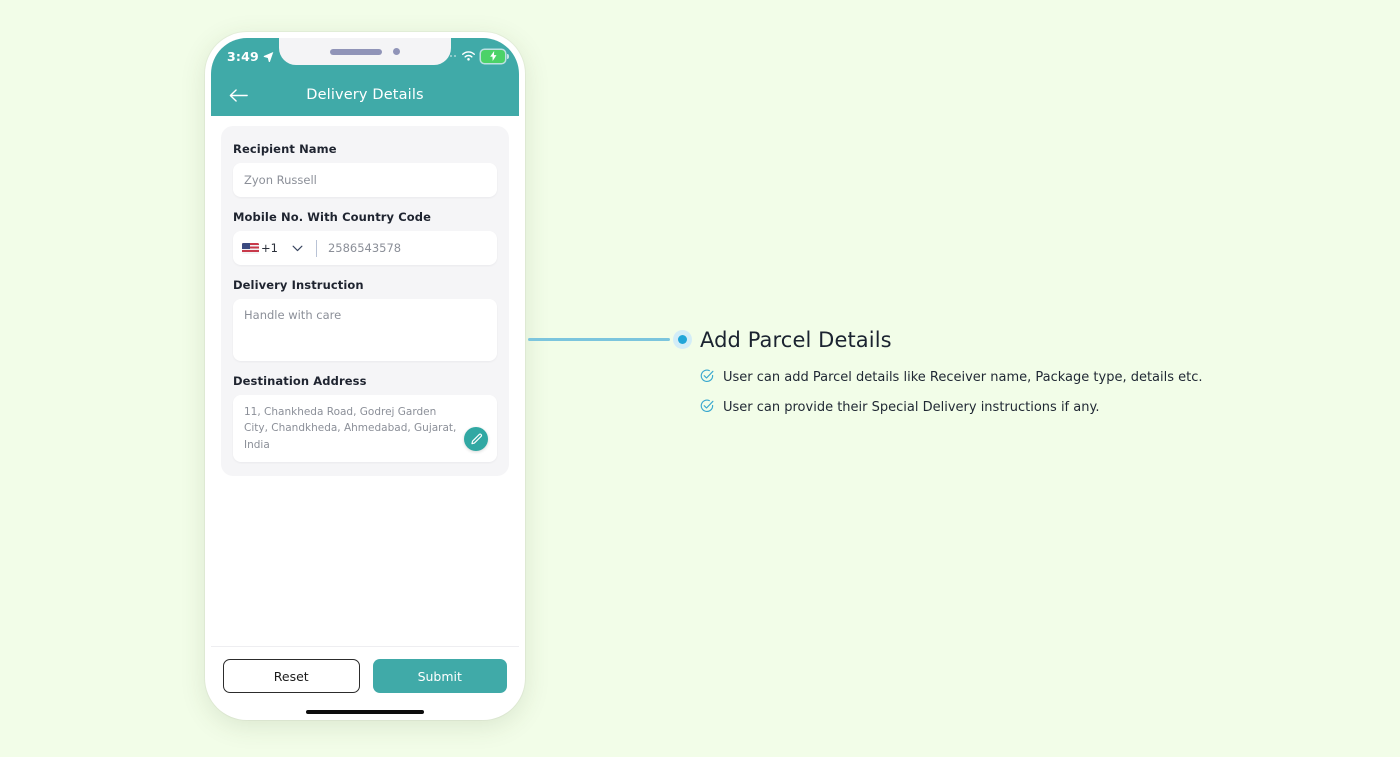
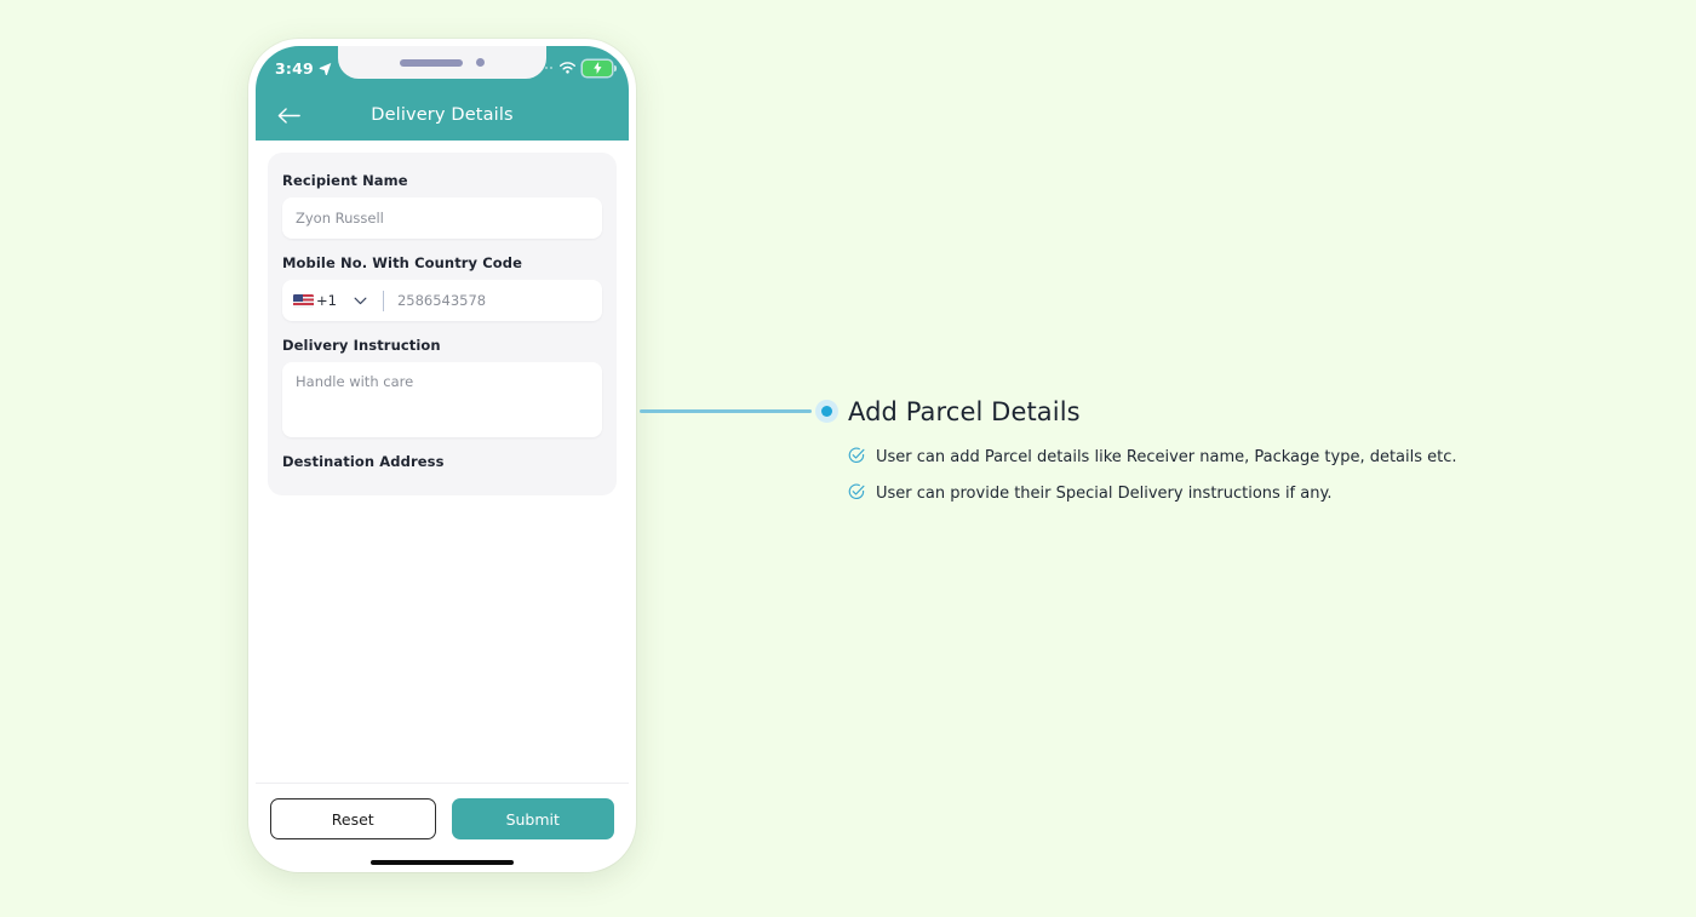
  3:49
  Delivery Details
  Recipient Name
  Zyon Russell
  Mobile No. With Country Code
  +1
  2586543578
  Delivery Instruction
  Handle with care
  Destination Address
- 11, Chankheda Road, Godrej Garden City, Chandkheda, Ahmedabad, Gujarat, India
  Reset
  Submit
  Add Parcel Details
  User can add Parcel details like Receiver name, Package type, details etc.
  User can provide their Special Delivery instructions if any.
